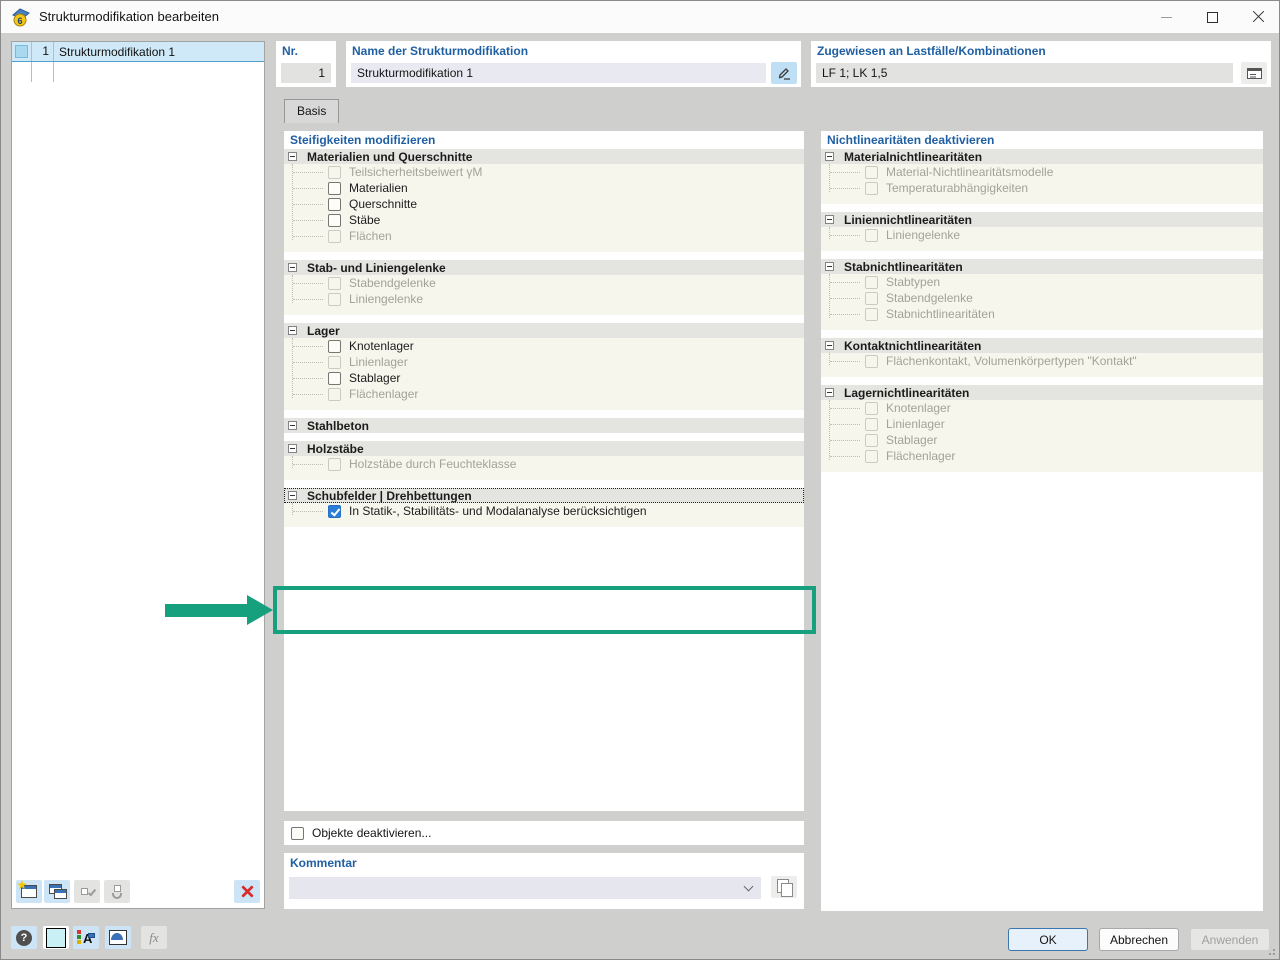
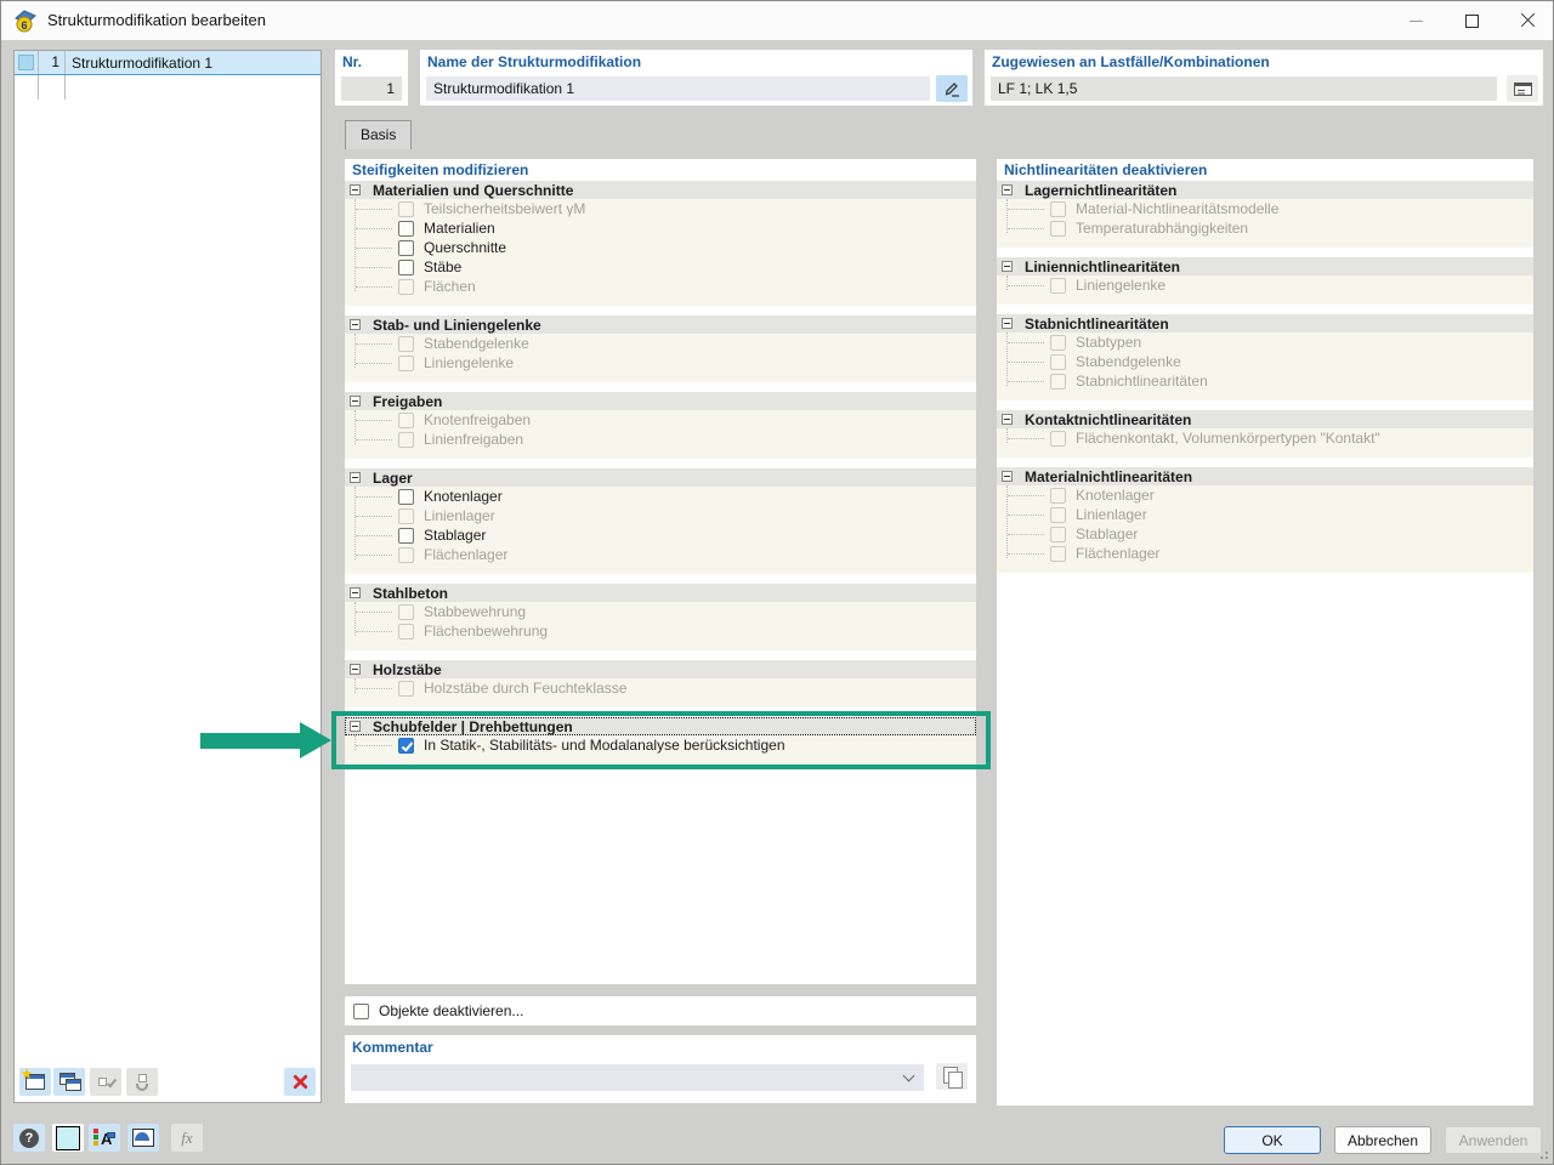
  6
  Strukturmodifikation bearbeiten
  1
  Strukturmodifikation 1
  ?
  A
  fx
  Nr.
  1
  Name der Strukturmodifikation
  Strukturmodifikation 1
  Zugewiesen an Lastfälle/Kombinationen
  LF 1; LK 1,5
  Basis
  Steifigkeiten modifizieren
  Materialien und Querschnitte
  Teilsicherheitsbeiwert γM
  Materialien
  Querschnitte
  Stäbe
  Flächen
  Stab- und Liniengelenke
  Stabendgelenke
  Liniengelenke
+ Freigaben
+ Knotenfreigaben
+ Linienfreigaben
  Lager
  Knotenlager
  Linienlager
  Stablager
  Flächenlager
  Stahlbeton
+ Stabbewehrung
+ Flächenbewehrung
  Holzstäbe
  Holzstäbe durch Feuchteklasse
  Schubfelder | Drehbettungen
  In Statik-, Stabilitäts- und Modalanalyse berücksichtigen
  Nichtlinearitäten deaktivieren
- Materialnichtlinearitäten
+ Lagernichtlinearitäten
  Material-Nichtlinearitätsmodelle
  Temperaturabhängigkeiten
  Liniennichtlinearitäten
  Liniengelenke
  Stabnichtlinearitäten
  Stabtypen
  Stabendgelenke
  Stabnichtlinearitäten
  Kontaktnichtlinearitäten
  Flächenkontakt, Volumenkörpertypen "Kontakt"
- Lagernichtlinearitäten
+ Materialnichtlinearitäten
  Knotenlager
  Linienlager
  Stablager
  Flächenlager
  Objekte deaktivieren...
  Kommentar
  OK
  Abbrechen
  Anwenden
